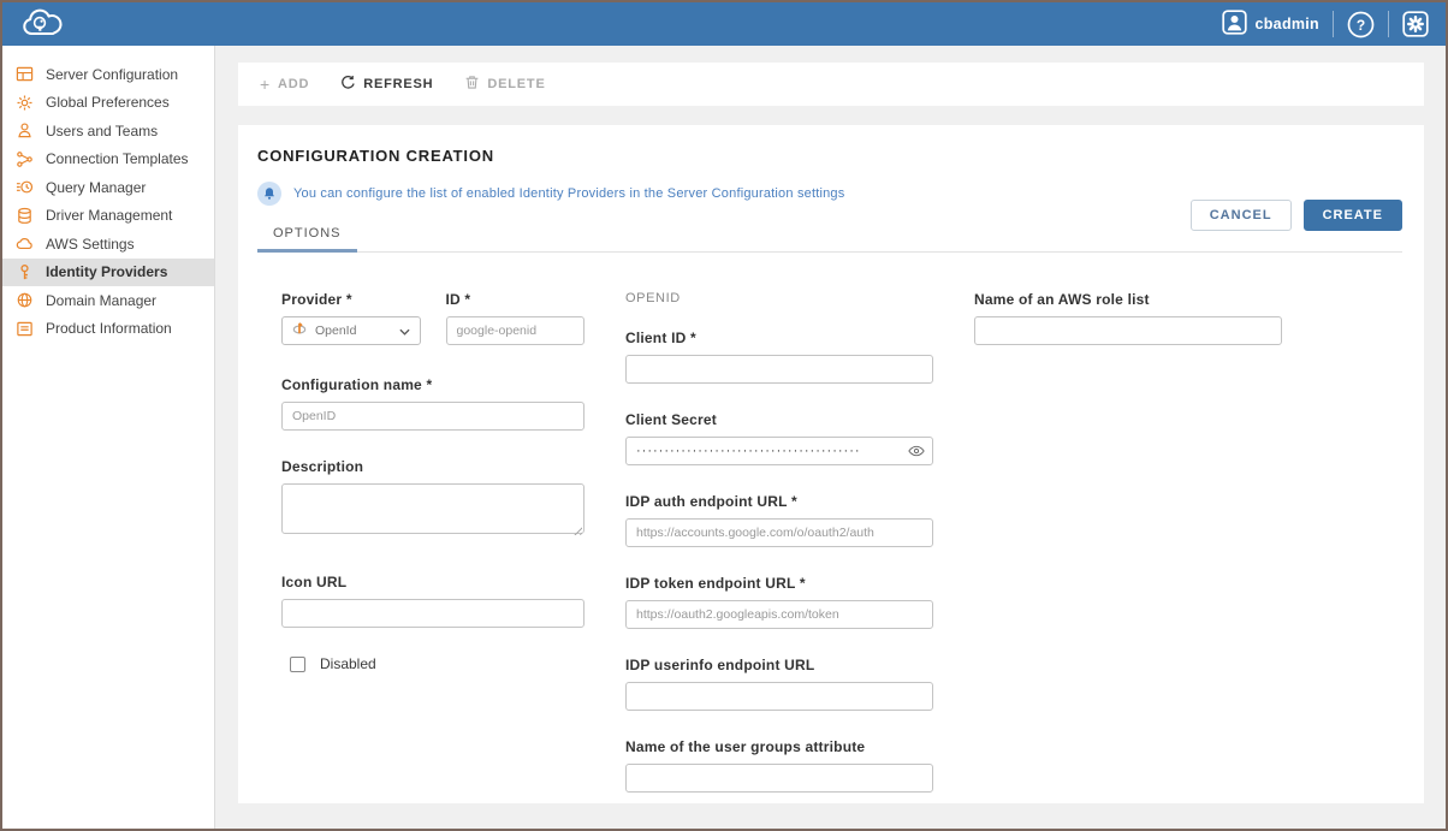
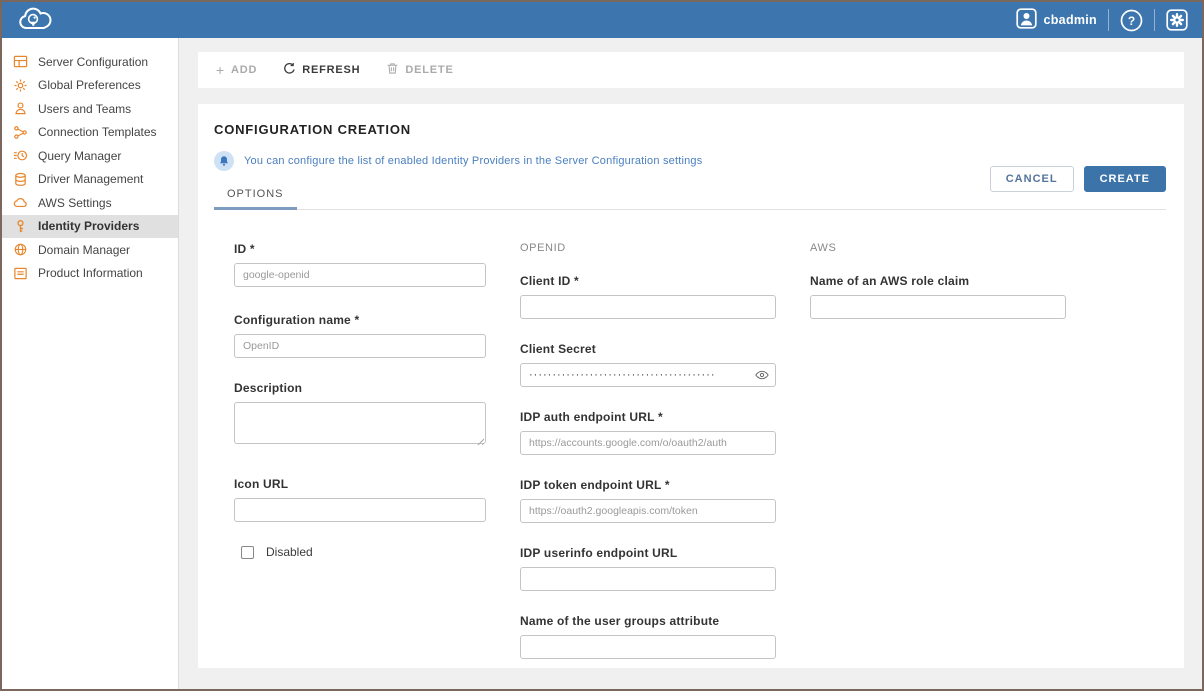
  cbadmin
  ?
  Server Configuration
  Global Preferences
  Users and Teams
  Connection Templates
  Query Manager
  Driver Management
  AWS Settings
  Identity Providers
  Domain Manager
  Product Information
  +
  ADD
  REFRESH
  DELETE
  CONFIGURATION CREATION
  You can configure the list of enabled Identity Providers in the Server Configuration settings
  CANCEL
  CREATE
  OPTIONS
- Provider *
- OpenId
  ID *
  google-openid
  Configuration name *
  OpenID
  Description
  Icon URL
  Disabled
  OPENID
  Client ID *
  Client Secret
  ········································
  IDP auth endpoint URL *
  https://accounts.google.com/o/oauth2/auth
  IDP token endpoint URL *
  https://oauth2.googleapis.com/token
  IDP userinfo endpoint URL
  Name of the user groups attribute
+ AWS
- Name of an AWS role list
+ Name of an AWS role claim
